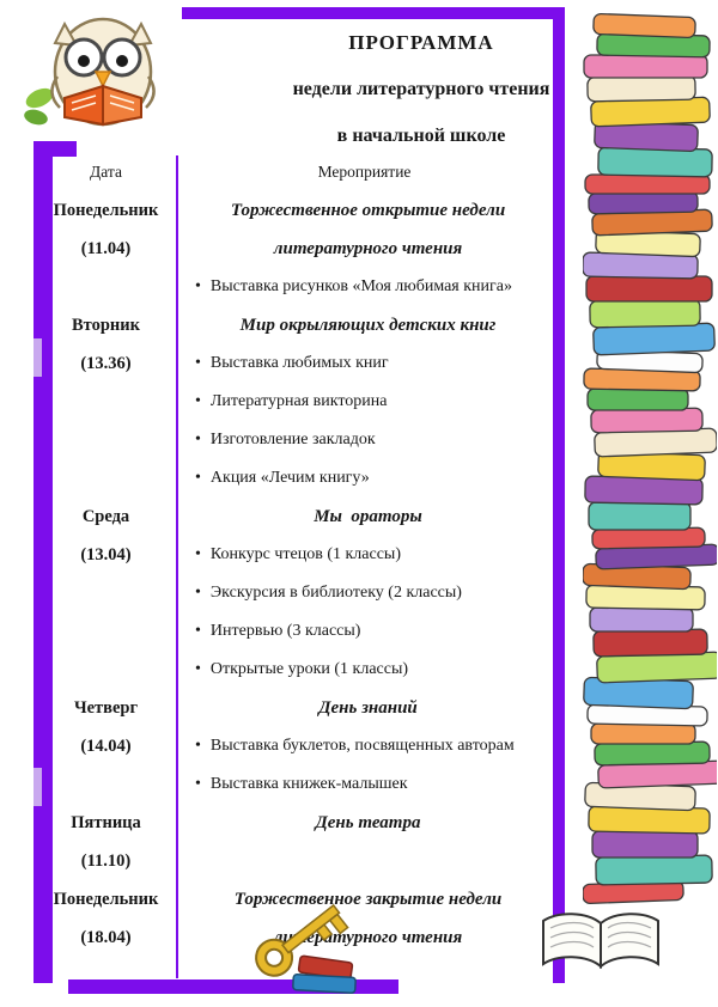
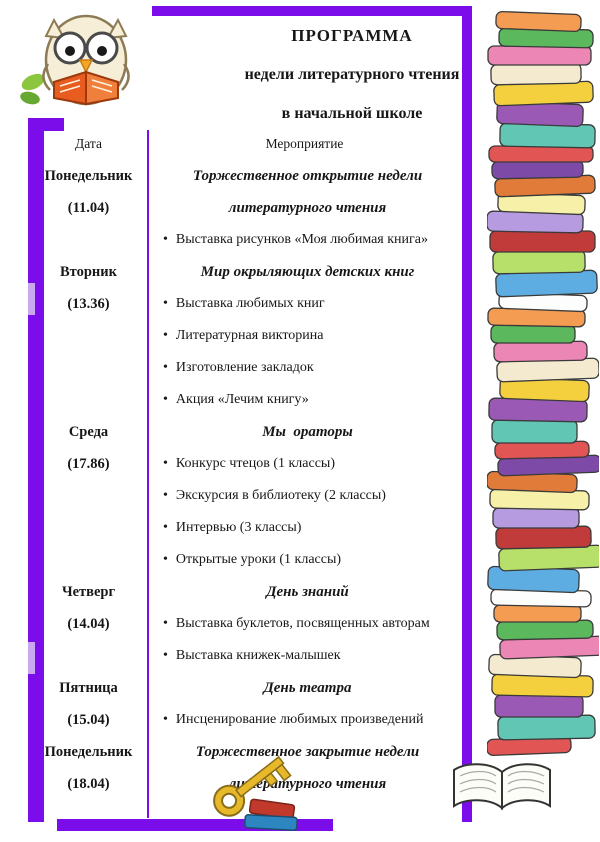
  ПРОГРАММА
  недели литературного чтения
  в начальной школе
  Дата
  Мероприятие
  Понедельник
  (11.04)
  Торжественное открытие недели
  литературного чтения
  Выставка рисунков «Моя любимая книга»
  Вторник
  (13.36)
  Мир окрыляющих детских книг
  Выставка любимых книг
  Литературная викторина
  Изготовление закладок
  Акция «Лечим книгу»
  Среда
- (13.04)
+ (17.86)
  Мы ораторы
  Конкурс чтецов (1 классы)
  Экскурсия в библиотеку (2 классы)
  Интервью (3 классы)
  Открытые уроки (1 классы)
  Четверг
  (14.04)
  День знаний
  Выставка буклетов, посвященных авторам
  Выставка книжек-малышек
  Пятница
- (11.10)
+ (15.04)
  День театра
+ Инсценирование любимых произведений
  Понедельник
  (18.04)
  Торжественное закрытие недели
  лиертурного чтения
